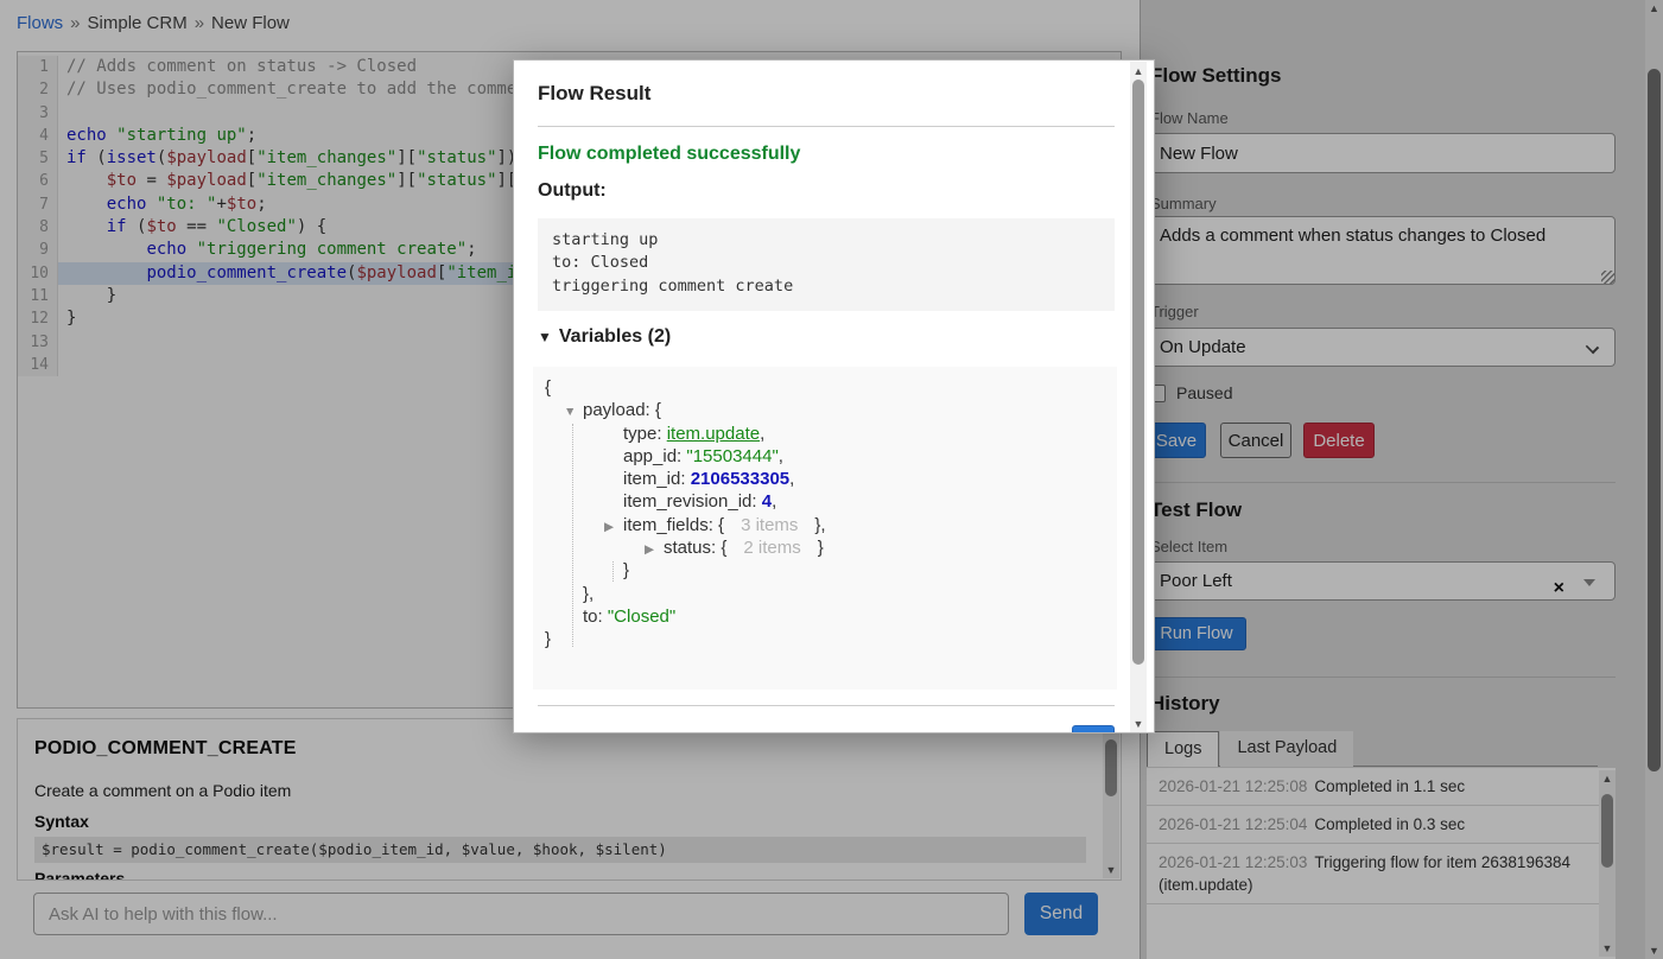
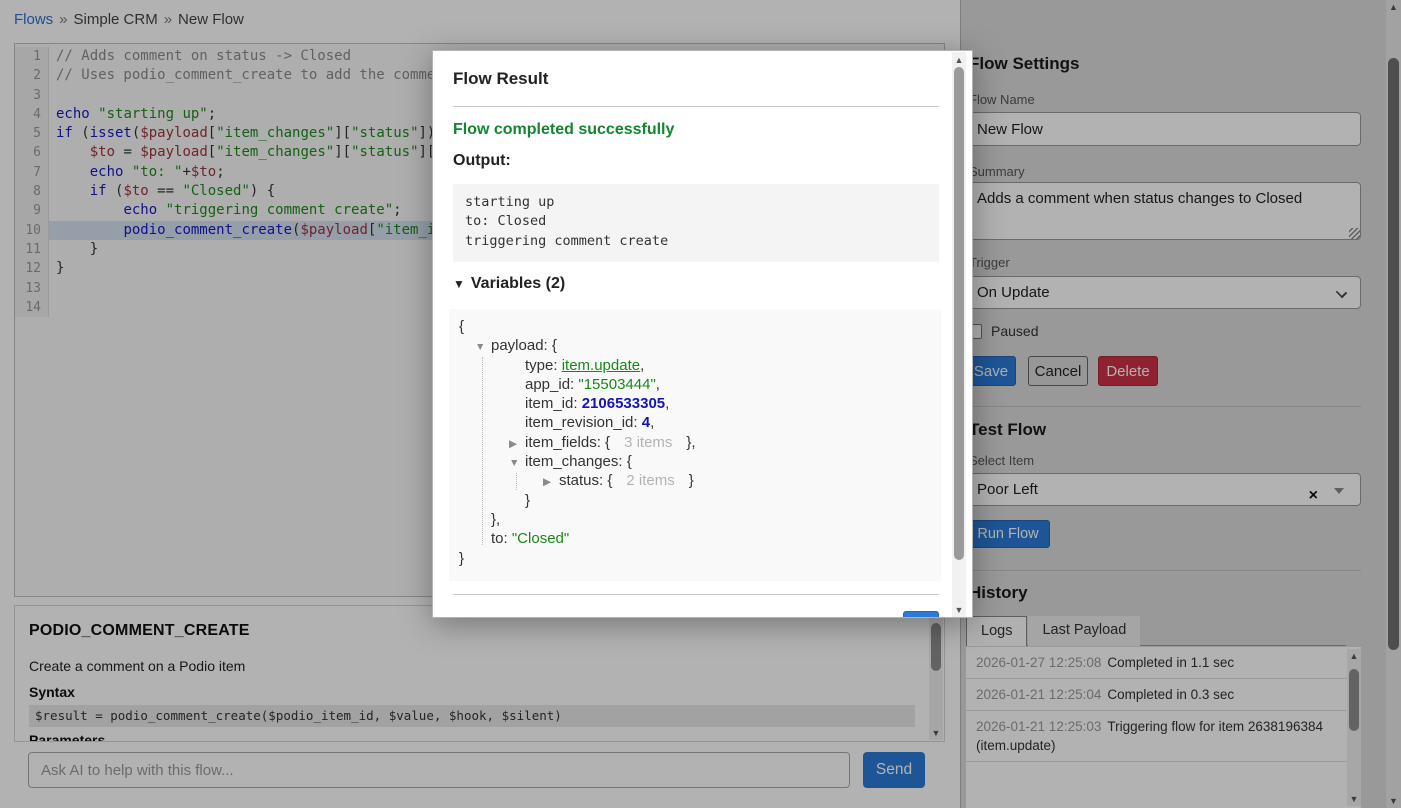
  Flows » Simple CRM » New Flow
  1
  // Adds comment on status -> Closed
  2
  // Uses podio_comment_create to add the comm
  3
  4
  echo "starting up";
  5
  if (isset($payload["item_changes"]["status"]
  6
  $to = $payload["item_changes"]["status"]
  7
  echo "to: "+$to;
  8
  if ($to == "Closed") {
  9
  echo "triggering comment create";
  10
  podio_comment_create($payload["item_
  11
  }
  12
  }
  13
  14
  PODIO_COMMENT_CREATE
  Create a comment on a Podio item
  Syntax
  $result = podio_comment_create($podio_item_id, $value, $hook, $silent)
  Parameters
  ▼
  Ask AI to help with this flow...
  Send
  Flow Settings
  low Name
  New Flow
  Summary
  Adds a comment when status changes to Closed
  rigger
  On Update
  Paused
  Save
  Cancel
  Delete
  Test Flow
  Select Item
  Poor Left
  ×
  Run Flow
  History
  Logs
  Last Payload
- 2026-01-21 12:25:08 Completed in 1.1 sec
+ 2026-01-27 12:25:08 Completed in 1.1 sec
  2026-01-21 12:25:04 Completed in 0.3 sec
  2026-01-21 12:25:03 Triggering flow for item 2638196384 (item.update)
  ▲
  ▼
  ▲
  ▼
  Flow Result
  Flow completed successfully
  Output:
  starting up
  to: Closed
  triggering comment create
  ▼ Variables (2)
  {
  ▼ payload: {
  type: item.update,
  app_id: "15503444",
  item_id: 2106533305,
  item_revision_id: 4,
  ▶ item_fields: { 3 items },
+ ▼ item_changes: {
  ▶ status: { 2 items }
  }
  },
  to: "Closed"
  }
  ▲
  ▼
